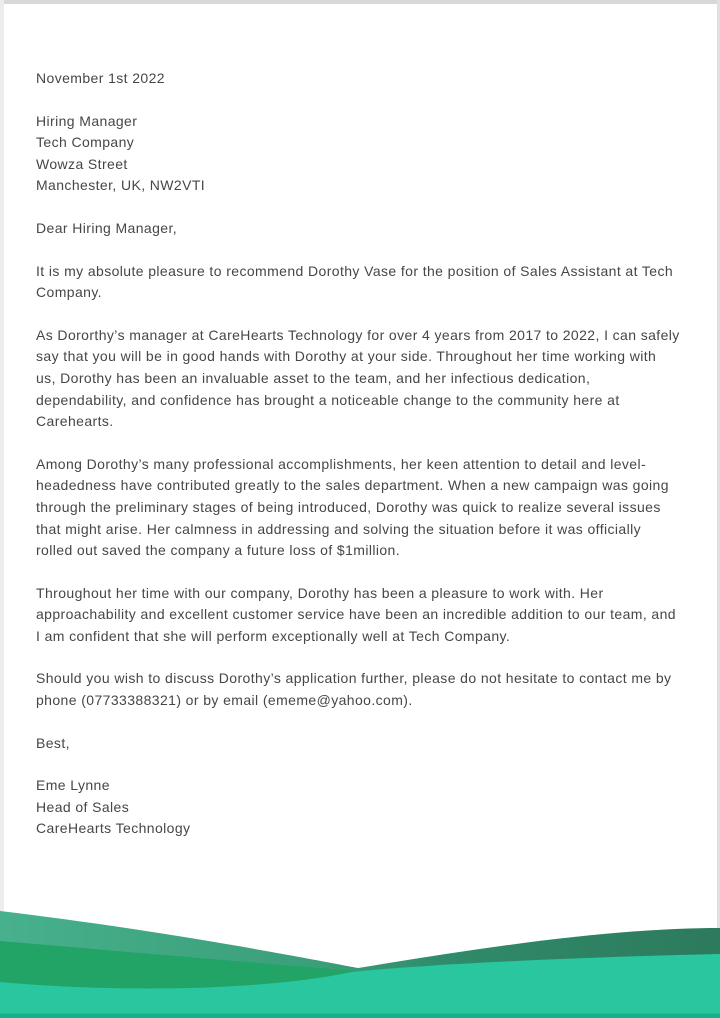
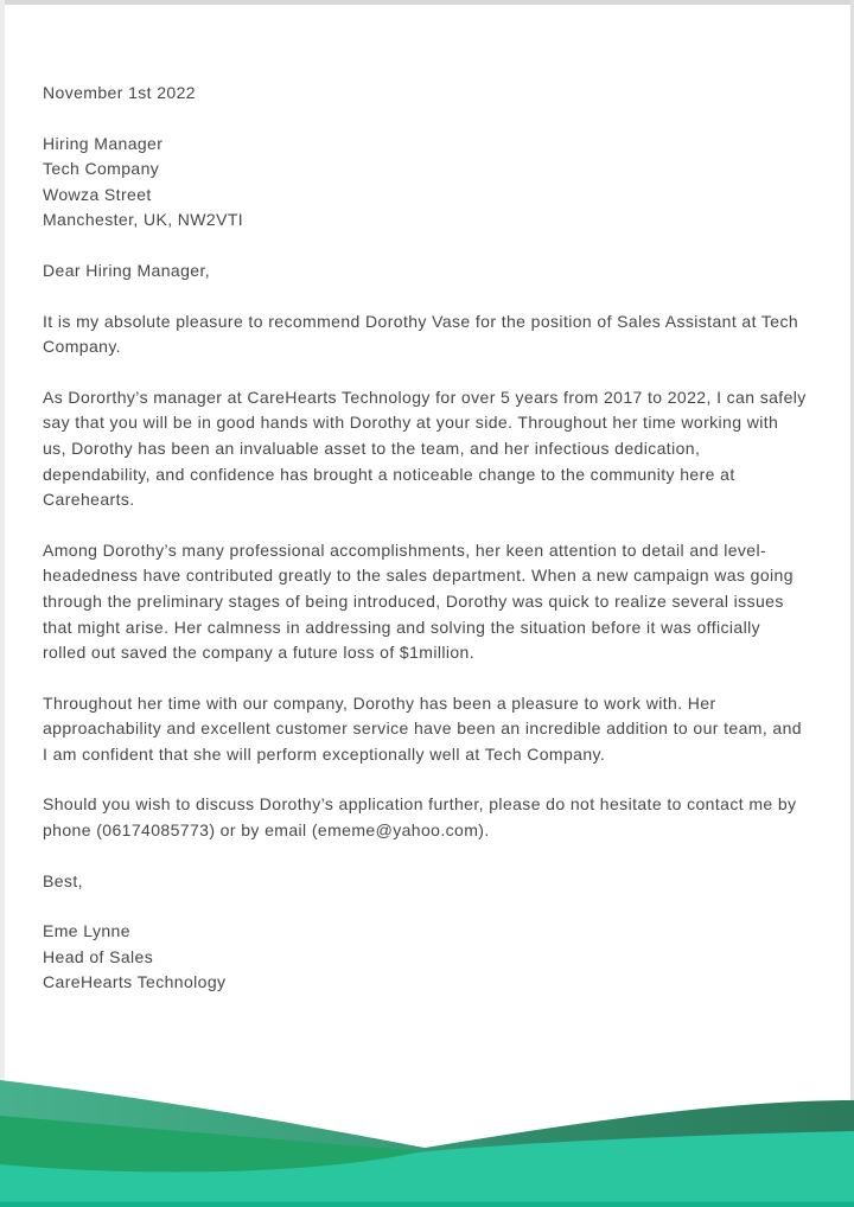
  November 1st 2022
  Hiring Manager
  Tech Company
  Wowza Street
  Manchester, UK, NW2VTI
  Dear Hiring Manager,
  It is my absolute pleasure to recommend Dorothy Vase for the position of Sales Assistant at Tech Company.
- As Dororthy’s manager at CareHearts Technology for over 4 years from 2017 to 2022, I can safely say that you will be in good hands with Dorothy at your side. Throughout her time working with us, Dorothy has been an invaluable asset to the team, and her infectious dedication, dependability, and confidence has brought a noticeable change to the community here at Carehearts.
+ As Dororthy’s manager at CareHearts Technology for over 5 years from 2017 to 2022, I can safely say that you will be in good hands with Dorothy at your side. Throughout her time working with us, Dorothy has been an invaluable asset to the team, and her infectious dedication, dependability, and confidence has brought a noticeable change to the community here at Carehearts.
  Among Dorothy’s many professional accomplishments, her keen attention to detail and level-headedness have contributed greatly to the sales department. When a new campaign was going through the preliminary stages of being introduced, Dorothy was quick to realize several issues that might arise. Her calmness in addressing and solving the situation before it was officially rolled out saved the company a future loss of $1million.
  Throughout her time with our company, Dorothy has been a pleasure to work with. Her approachability and excellent customer service have been an incredible addition to our team, and I am confident that she will perform exceptionally well at Tech Company.
- Should you wish to discuss Dorothy’s application further, please do not hesitate to contact me by phone (07733388321) or by email (ememe@yahoo.com).
+ Should you wish to discuss Dorothy’s application further, please do not hesitate to contact me by phone (06174085773) or by email (ememe@yahoo.com).
  Best,
  Eme Lynne
  Head of Sales
  CareHearts Technology
